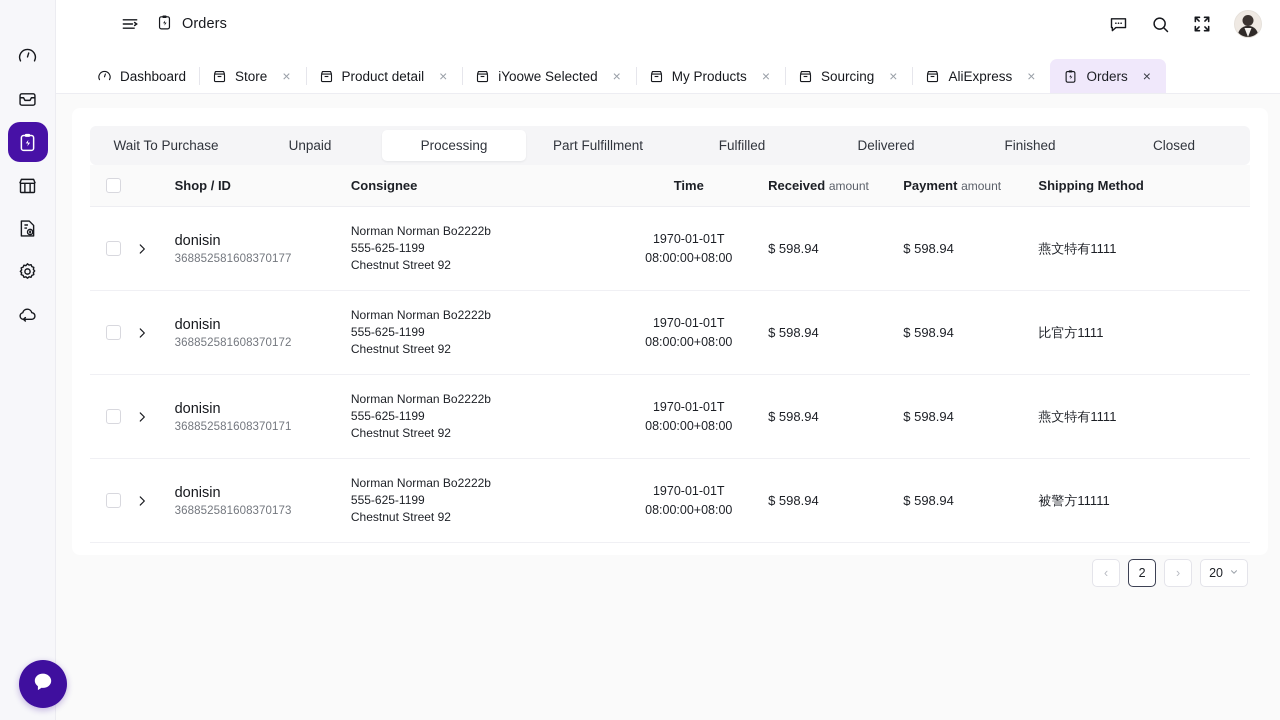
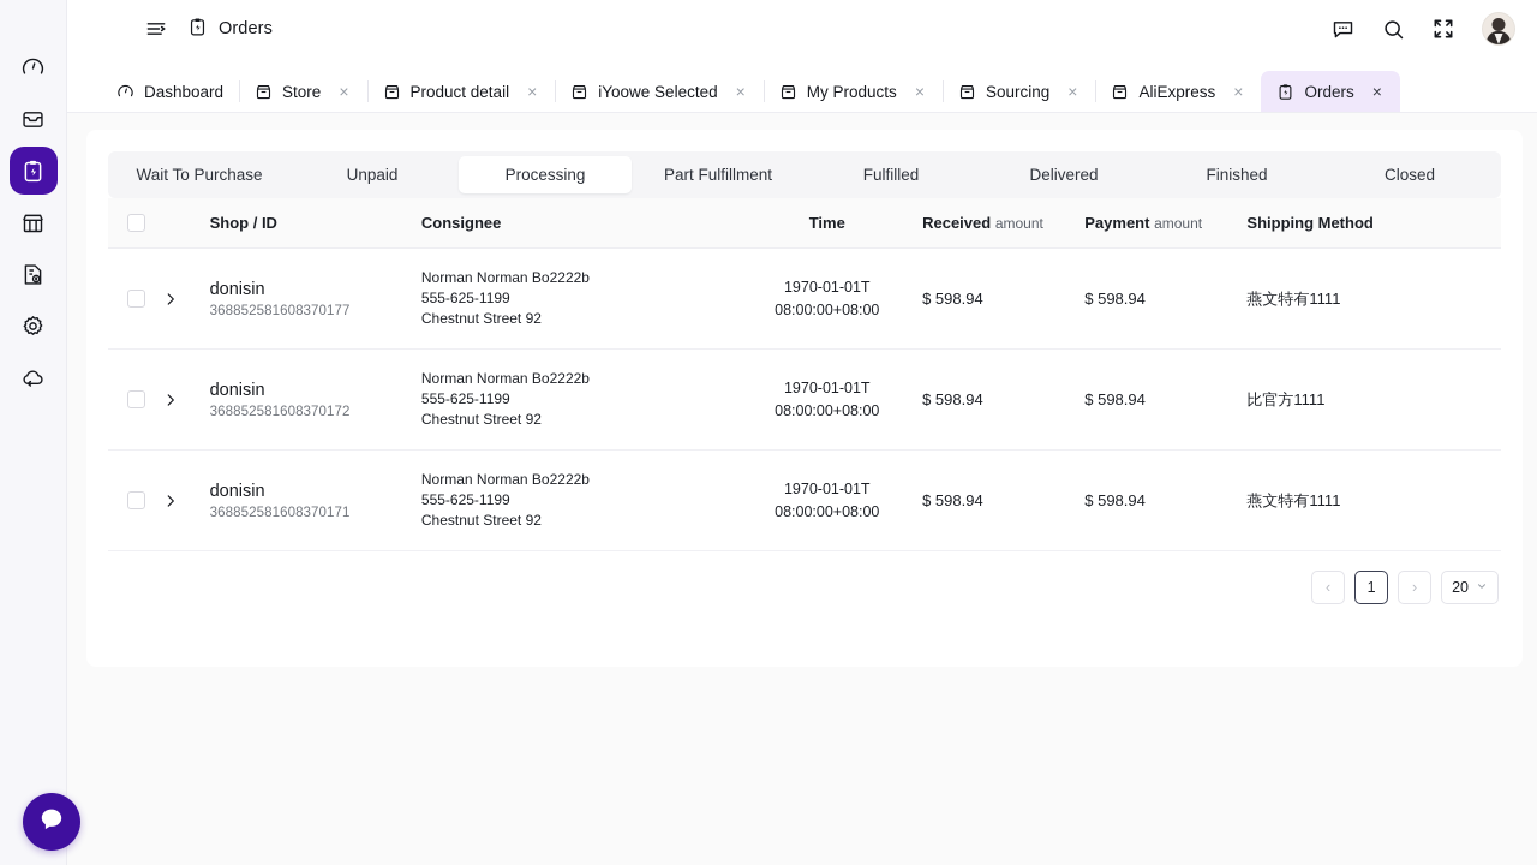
  Orders
  Dashboard
  Store
  ×
  Product detail
  ×
  iYoowe Selected
  ×
  My Products
  ×
  Sourcing
  ×
  AliExpress
  ×
  Orders
  ×
  Wait To Purchase
  Unpaid
  Processing
  Part Fulfillment
  Fulfilled
  Delivered
  Finished
  Closed
  		Shop / ID	Consignee	Time	Received amount	Payment amount	Shipping Method
  		donisin 368852581608370177	Norman Norman Bo2222b 555-625-1199 Chestnut Street 92	1970-01-01T 08:00:00+08:00	$ 598.94	$ 598.94	燕文特有1111
  		donisin 368852581608370172	Norman Norman Bo2222b 555-625-1199 Chestnut Street 92	1970-01-01T 08:00:00+08:00	$ 598.94	$ 598.94	比官方1111
  		donisin 368852581608370171	Norman Norman Bo2222b 555-625-1199 Chestnut Street 92	1970-01-01T 08:00:00+08:00	$ 598.94	$ 598.94	燕文特有1111
- 		donisin 368852581608370173	Norman Norman Bo2222b 555-625-1199 Chestnut Street 92	1970-01-01T 08:00:00+08:00	$ 598.94	$ 598.94	被警方11111
  ‹
- 2
+ 1
  ›
  20
